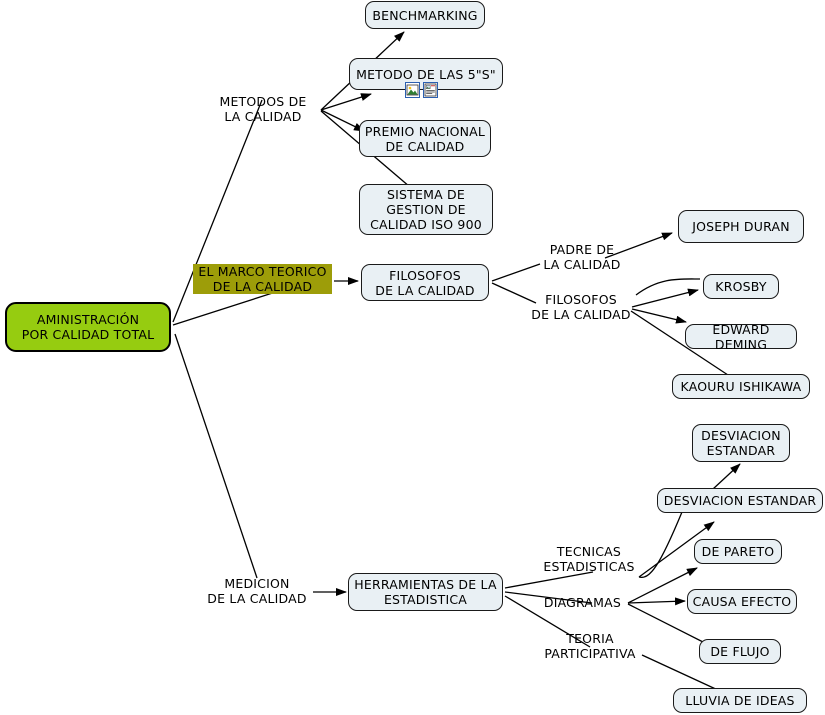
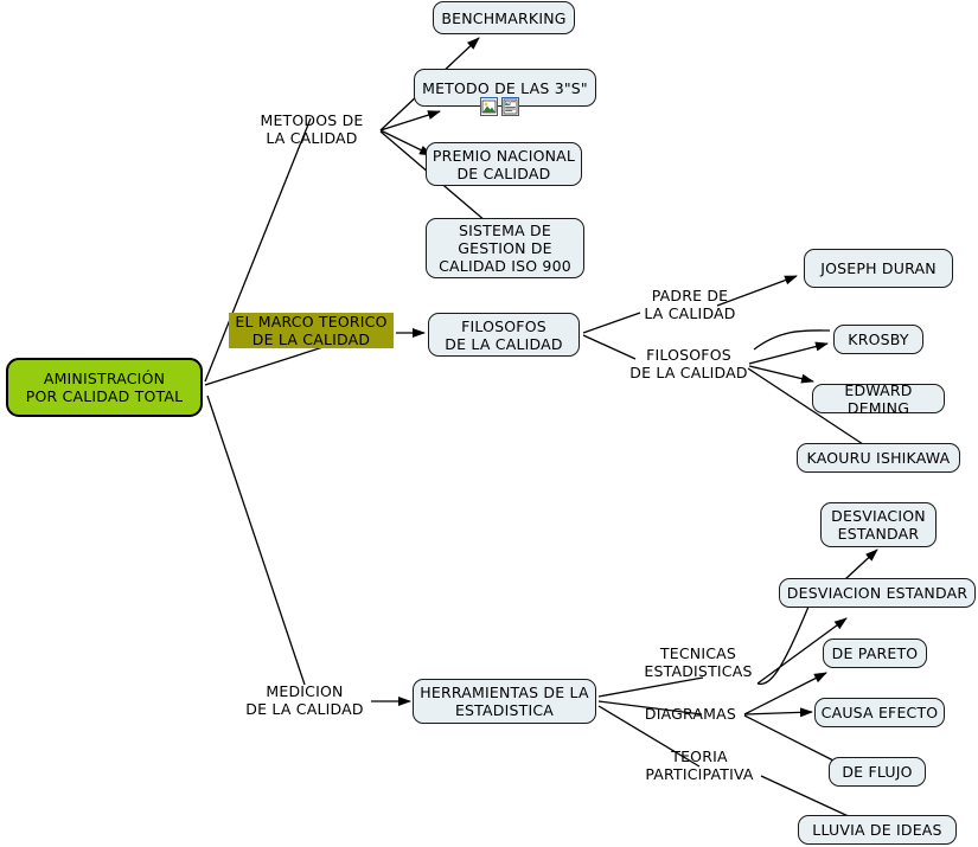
  AMINISTRACIÓN
  POR CALIDAD TOTAL
  BENCHMARKING
- METODO DE LAS 5"S"
+ METODO DE LAS 3"S"
  PREMIO NACIONAL
  DE CALIDAD
  SISTEMA DE
  GESTION DE
  CALIDAD ISO 900
  FILOSOFOS
  DE LA CALIDAD
  JOSEPH DURAN
  KROSBY
  EDWARD DEMING
  KAOURU ISHIKAWA
  HERRAMIENTAS DE LA
  ESTADISTICA
  DESVIACION
  ESTANDAR
  DESVIACION ESTANDAR
  DE PARETO
  CAUSA EFECTO
  DE FLUJO
  LLUVIA DE IDEAS
  METODOS DE
  LA CALIDAD
  EL MARCO TEORICO
  DE LA CALIDAD
  PADRE DE
  LA CALIDAD
  FILOSOFOS
  DE LA CALIDAD
  MEDICION
  DE LA CALIDAD
  TECNICAS
  ESTADISTICAS
  DIAGRAMAS
  TEORIA
  PARTICIPATIVA
